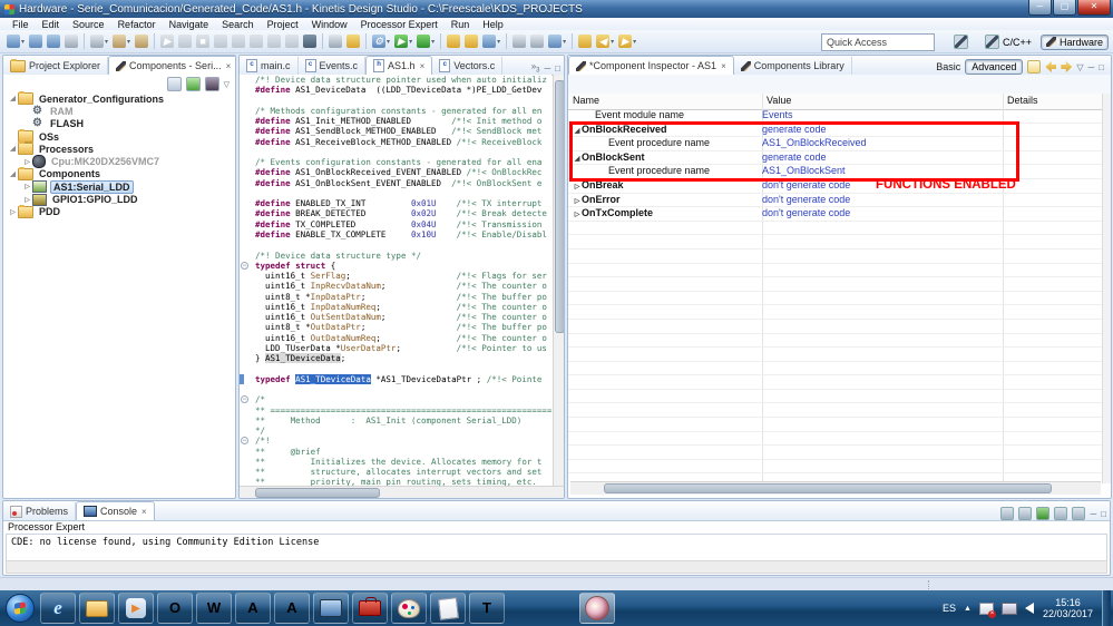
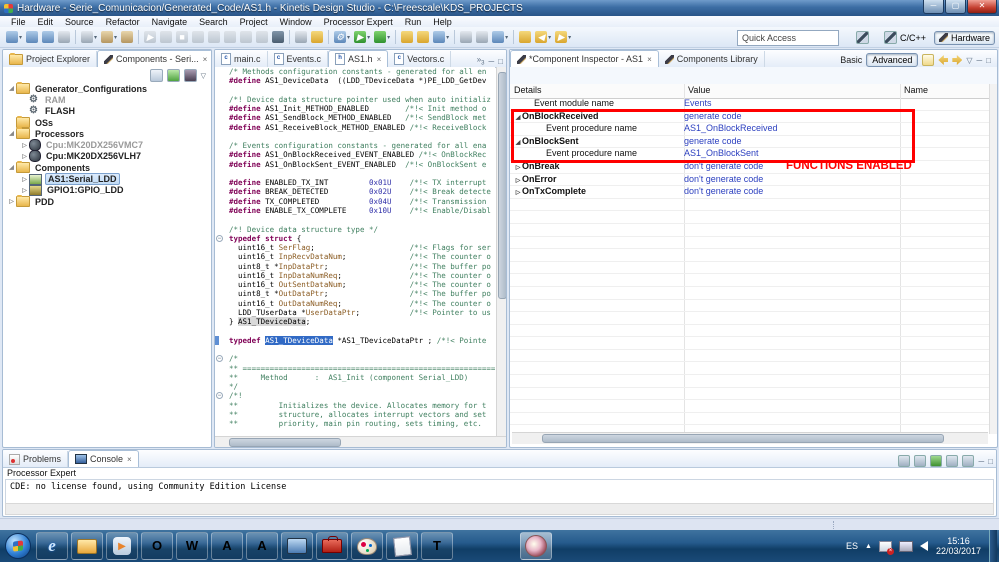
  Hardware - Serie_Comunicacion/Generated_Code/AS1.h - Kinetis Design Studio - C:\Freescale\KDS_PROJECTS
  ─
  ▢
  ✕
  File
  Edit
  Source
  Refactor
  Navigate
  Search
  Project
  Window
  Processor Expert
  Run
  Help
  ▶
  ■
  ⚙
  ▶
  ◀
  ▶
  Quick Access
  C/C++
  Hardware
  Project Explorer
  Components - Seri...
  ×
  Generator_Configurations
  ⚙
  RAM
  ⚙
  FLASH
  OSs
  Processors
  Cpu:MK20DX256VMC7
+ Cpu:MK20DX256VLH7
  Components
  AS1:Serial_LDD
  GPIO1:GPIO_LDD
  PDD
  main.c
  Events.c
  AS1.h
  ×
  Vectors.c
  ─
  □
- /*! Device data structure pointer used when auto initializ
+ /* Methods configuration constants - generated for all en
  #define AS1_DeviceData ((LDD_TDeviceData *)PE_LDD_GetDev
- /* Methods configuration constants - generated for all en
+ /*! Device data structure pointer used when auto initializ
  #define AS1_Init_METHOD_ENABLED /*!< Init method o
  #define AS1_SendBlock_METHOD_ENABLED /*!< SendBlock met
  #define AS1_ReceiveBlock_METHOD_ENABLED /*!< ReceiveBlock
  /* Events configuration constants - generated for all ena
  #define AS1_OnBlockReceived_EVENT_ENABLED /*!< OnBlockRec
  #define AS1_OnBlockSent_EVENT_ENABLED /*!< OnBlockSent e
  #define ENABLED_TX_INT 0x01U /*!< TX interrupt
  #define BREAK_DETECTED 0x02U /*!< Break detecte
  #define TX_COMPLETED 0x04U /*!< Transmission
  #define ENABLE_TX_COMPLETE 0x10U /*!< Enable/Disabl
  /*! Device data structure type */
  typedef struct {
  uint16_t SerFlag; /*!< Flags for ser
  uint16_t InpRecvDataNum; /*!< The counter o
  uint8_t *InpDataPtr; /*!< The buffer po
  uint16_t InpDataNumReq; /*!< The counter o
  uint16_t OutSentDataNum; /*!< The counter o
  uint8_t *OutDataPtr; /*!< The buffer po
  uint16_t OutDataNumReq; /*!< The counter o
  LDD_TUserData *UserDataPtr; /*!< Pointer to us
  } AS1_TDeviceData;
  typedef AS1_TDeviceData *AS1_TDeviceDataPtr ; /*!< Pointe
  /*
  ** ========================================================
  ** Method : AS1_Init (component Serial_LDD)
  */
  /*!
- ** @brief
  ** Initializes the device. Allocates memory for t
  ** structure, allocates interrupt vectors and set
  ** priority, main pin routing, sets timing, etc.
  *Component Inspector - AS1
  ×
  Components Library
  Basic
  Advanced
  ▽
  ─
  □
- Name
+ Details
  Value
- Details
+ Name
  Event module name
  Events
  OnBlockReceived
  generate code
  Event procedure name
  AS1_OnBlockReceived
  OnBlockSent
  generate code
  Event procedure name
  AS1_OnBlockSent
  OnBreak
  don't generate code
  OnError
  don't generate code
  OnTxComplete
  don't generate code
  FUNCTIONS ENABLED
  Problems
  Console
  ×
  ─
  □
  Processor Expert
  CDE: no license found, using Community Edition License
  e
  O
  W
  A
  A
  T
  ES
  15:16
  22/03/2017
